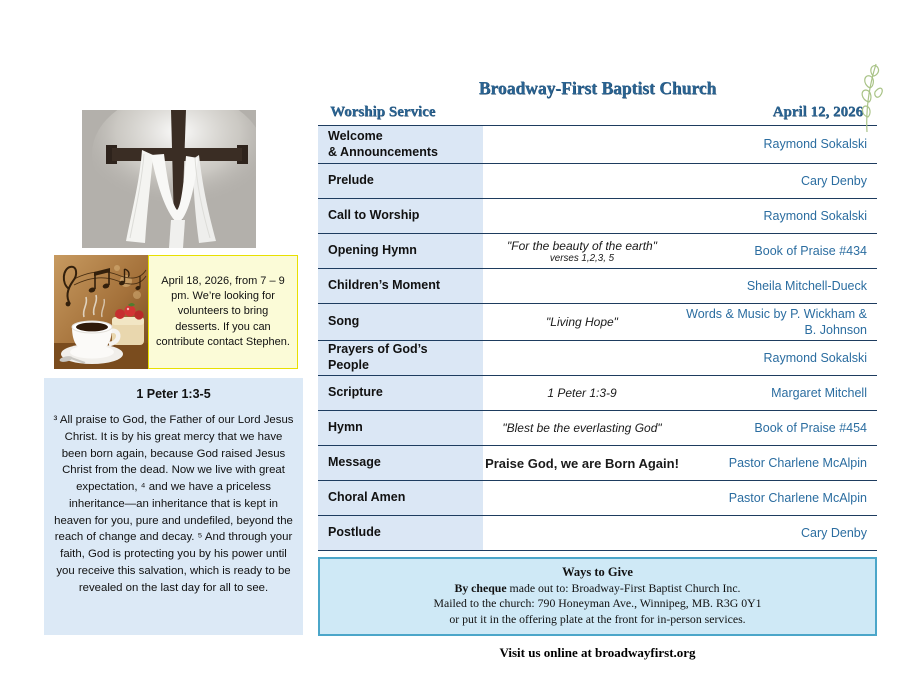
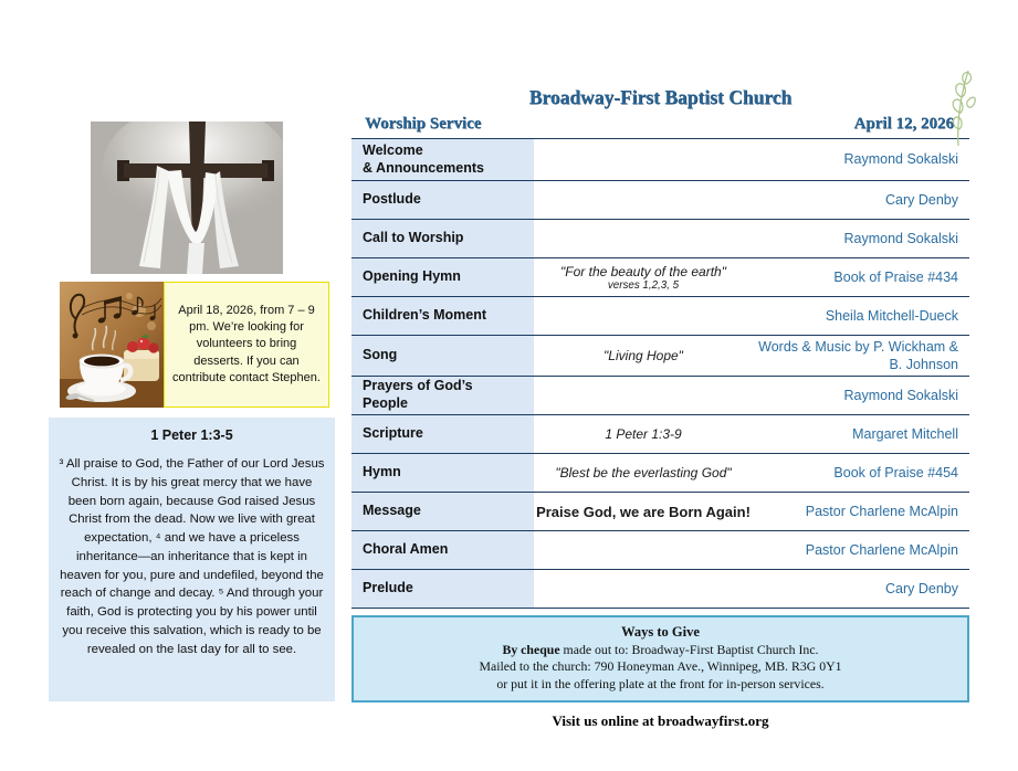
  April 18, 2026, from 7 – 9 pm. We’re looking for volunteers to bring desserts. If you can contribute contact Stephen.
  1 Peter 1:3-5
  ³ All praise to God, the Father of our Lord Jesus Christ. It is by his great mercy that we have been born again, because God raised Jesus Christ from the dead. Now we live with great expectation, ⁴ and we have a priceless inheritance—an inheritance that is kept in heaven for you, pure and undefiled, beyond the reach of change and decay. ⁵ And through your faith, God is protecting you by his power until you receive this salvation, which is ready to be revealed on the last day for all to see.
  Broadway-First Baptist Church
  Worship Service
  April 12, 2026
  Welcome
  & Announcements
  Raymond Sokalski
- Prelude
+ Postlude
  Cary Denby
  Call to Worship
  Raymond Sokalski
  Opening Hymn
  "For the beauty of the earth"
  verses 1,2,3, 5
  Book of Praise #434
  Children’s Moment
  Sheila Mitchell-Dueck
  Song
  "Living Hope"
  Words & Music by P. Wickham & B. Johnson
  Prayers of God’s
  People
  Raymond Sokalski
  Scripture
  1 Peter 1:3-9
  Margaret Mitchell
  Hymn
  "Blest be the everlasting God"
  Book of Praise #454
  Message
  Praise God, we are Born Again!
  Pastor Charlene McAlpin
  Choral Amen
  Pastor Charlene McAlpin
- Postlude
+ Prelude
  Cary Denby
  Ways to Give
  By cheque made out to: Broadway-First Baptist Church Inc.
  Mailed to the church: 790 Honeyman Ave., Winnipeg, MB. R3G 0Y1
  or put it in the offering plate at the front for in-person services.
  Visit us online at broadwayfirst.org
